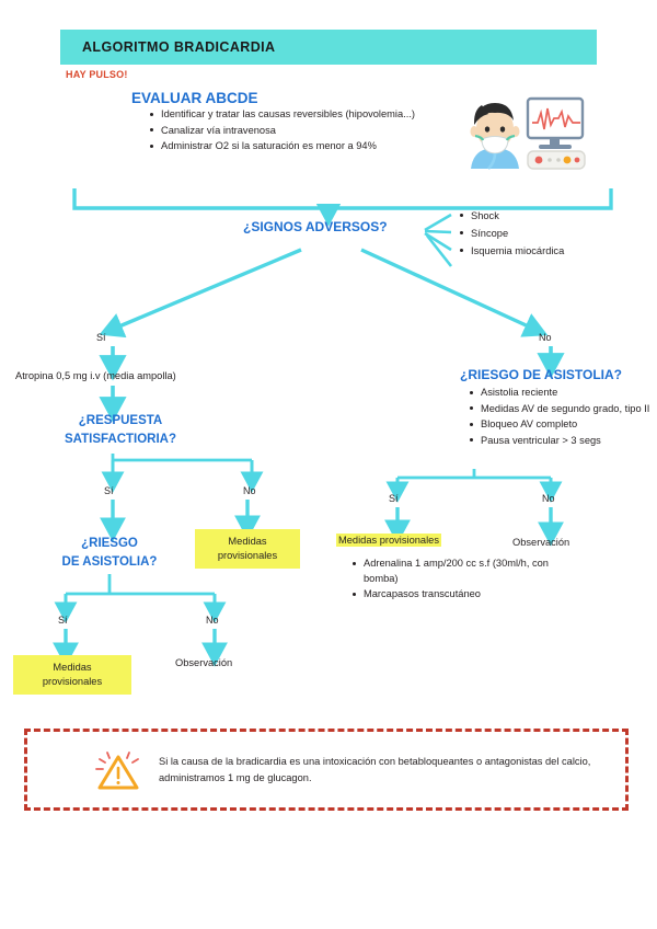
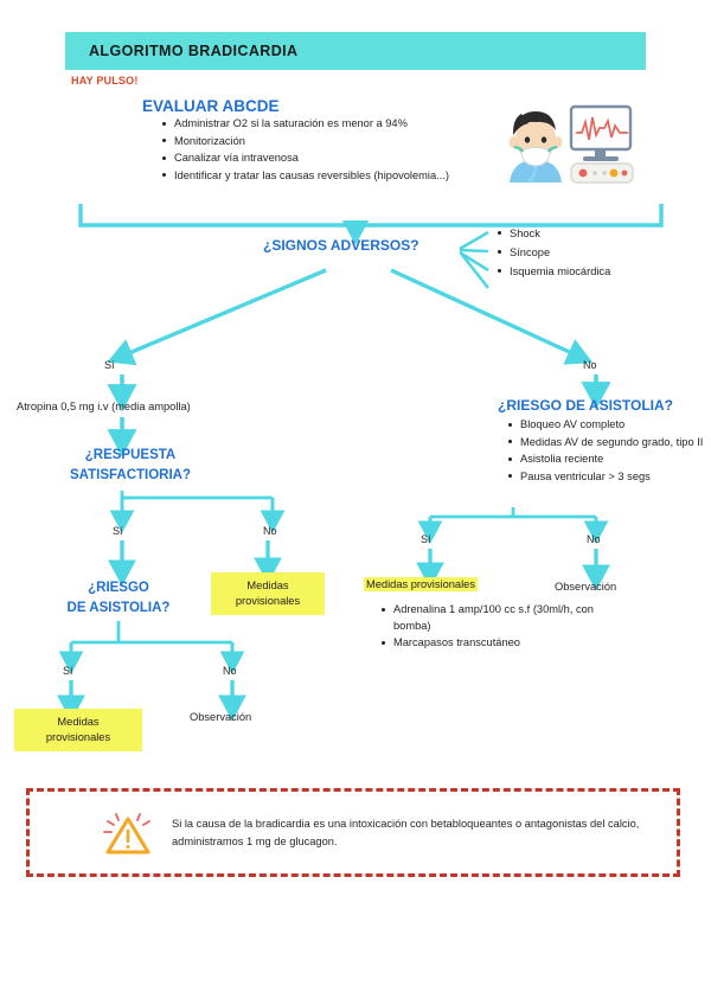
  ALGORITMO BRADICARDIA
  HAY PULSO!
  EVALUAR ABCDE
- Identificar y tratar las causas reversibles (hipovolemia...)
+ Administrar O2 si la saturación es menor a 94%
+ Monitorización
  Canalizar vía intravenosa
- Administrar O2 si la saturación es menor a 94%
+ Identificar y tratar las causas reversibles (hipovolemia...)
  ¿SIGNOS ADVERSOS?
  Shock
  Síncope
  Isquemia miocárdica
  Sí
  No
  Atropina 0,5 mg i.v (media ampolla)
  ¿RESPUESTA
  SATISFACTIORIA?
  Sí
  No
  Medidas
  provisionales
  ¿RIESGO
  DE ASISTOLIA?
  Sí
  No
  Medidas
  provisionales
  Observación
  ¿RIESGO DE ASISTOLIA?
- Asistolia reciente
+ Bloqueo AV completo
  Medidas AV de segundo grado, tipo II
- Bloqueo AV completo
+ Asistolia reciente
  Pausa ventricular > 3 segs
  Sí
  No
  Medidas provisionales
- Adrenalina 1 amp/200 cc s.f (30ml/h, con bomba)
+ Adrenalina 1 amp/100 cc s.f (30ml/h, con bomba)
  Marcapasos transcutáneo
  Observación
  Si la causa de la bradicardia es una intoxicación con betabloqueantes o antagonistas del calcio, administramos 1 mg de glucagon.
